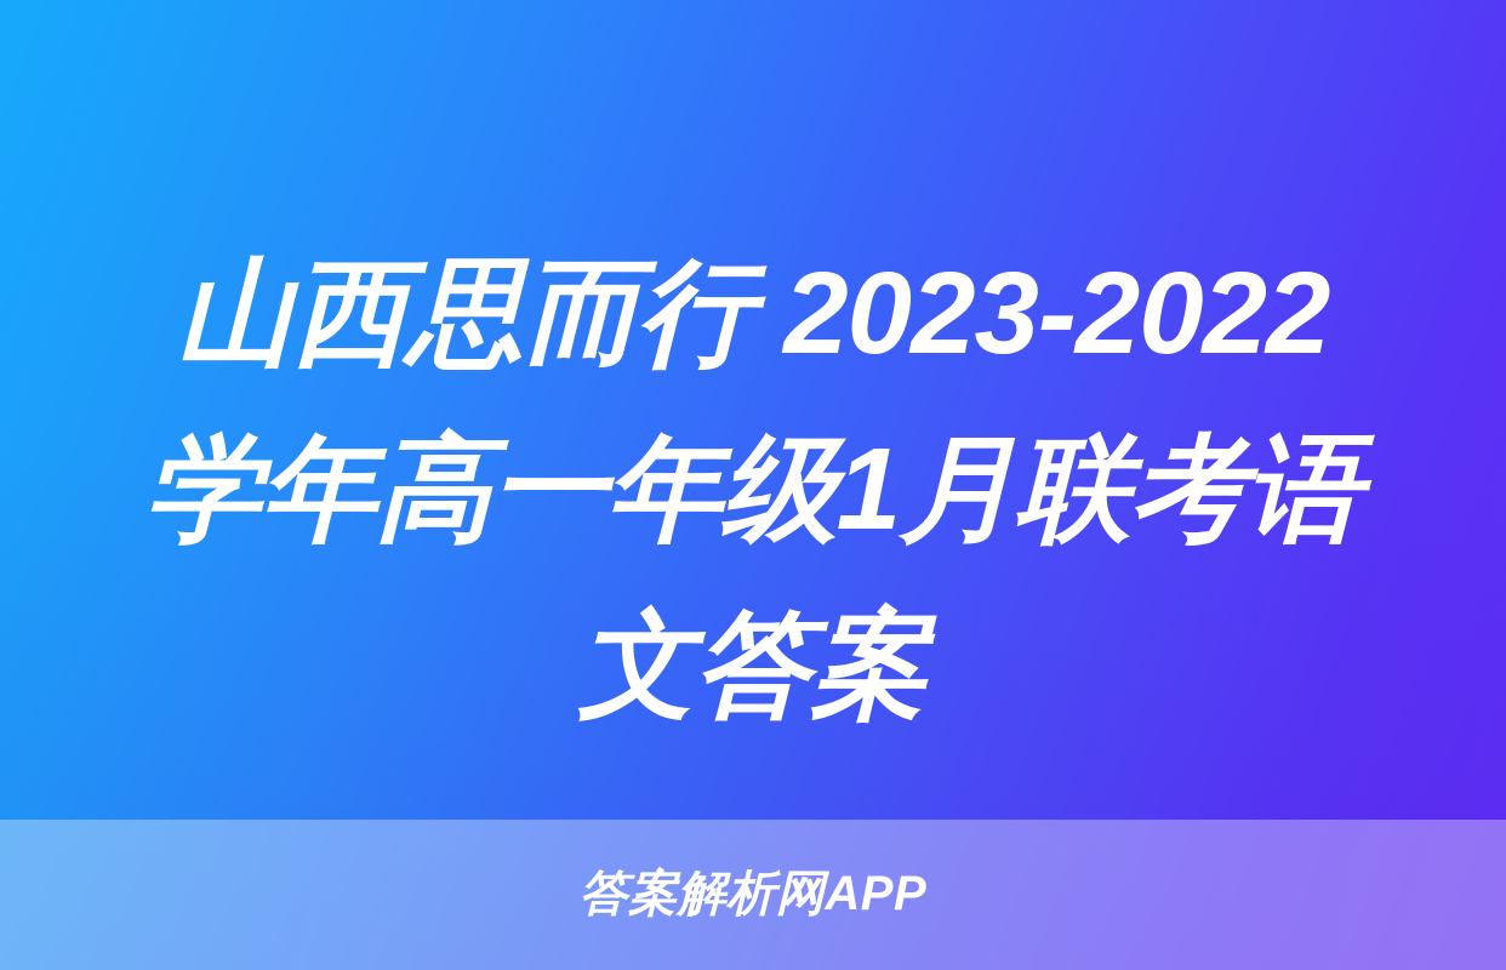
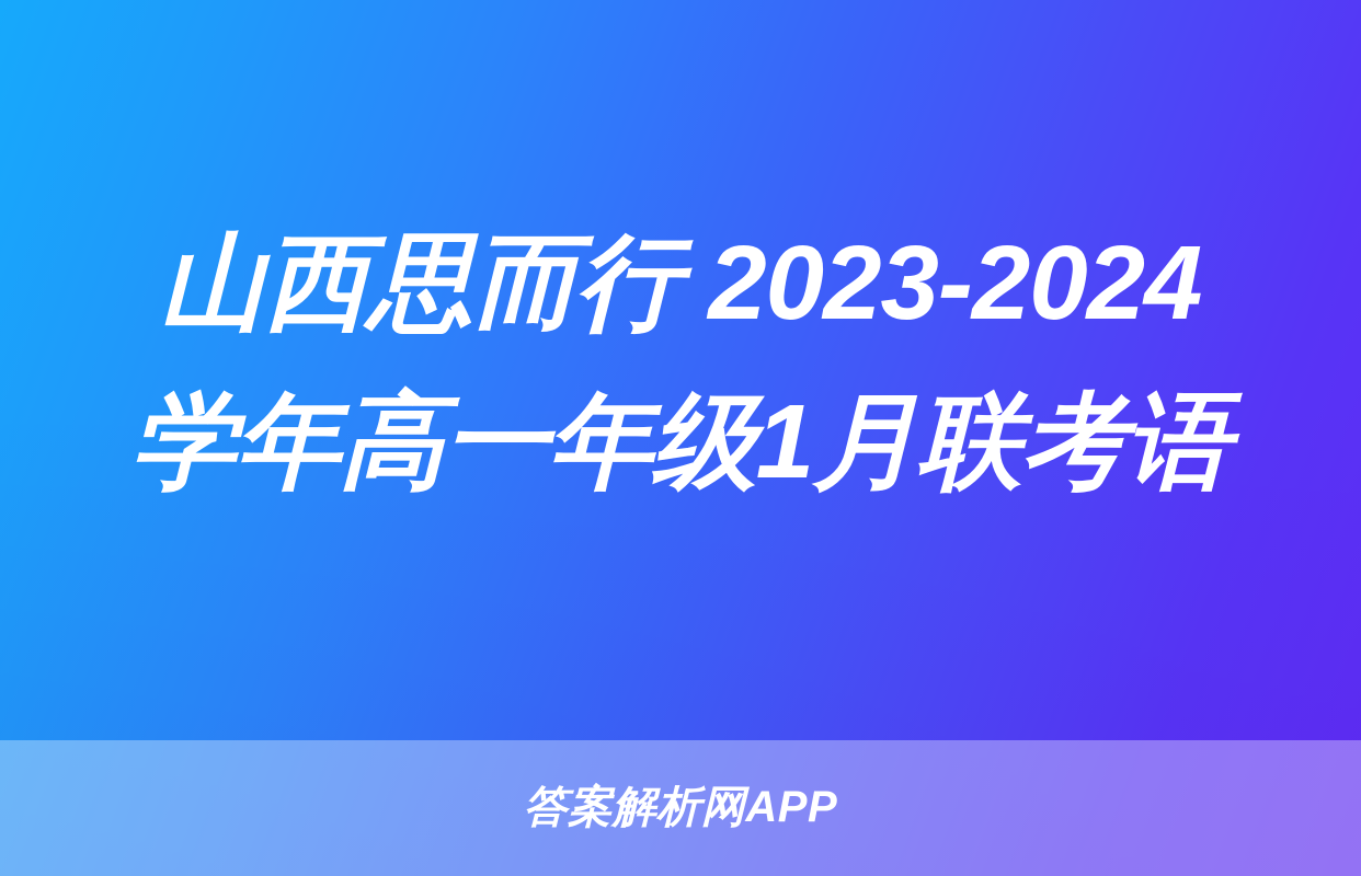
- 山西思而行 2023-2022
+ 山西思而行 2023-2024
  学年高一年级1月联考语
- 文答案
  答案解析网APP
